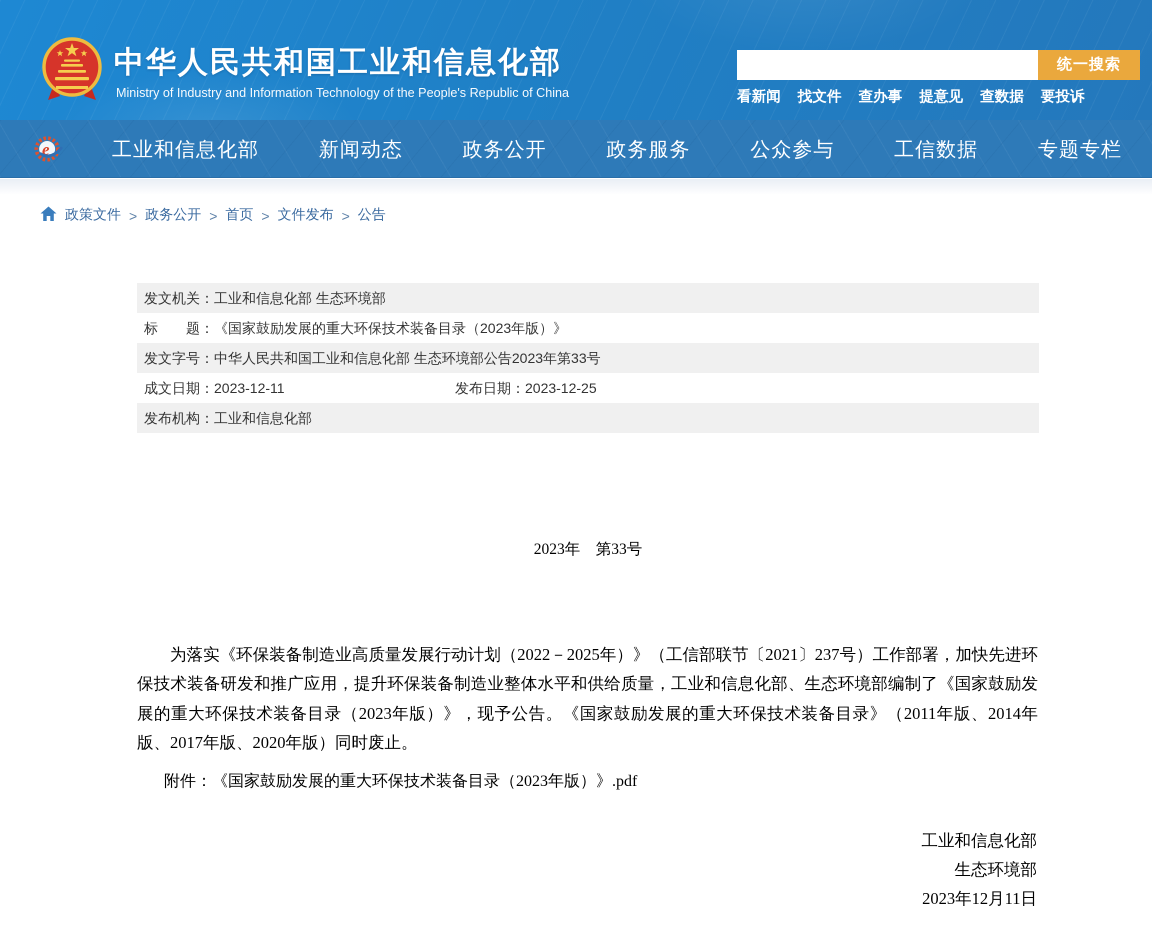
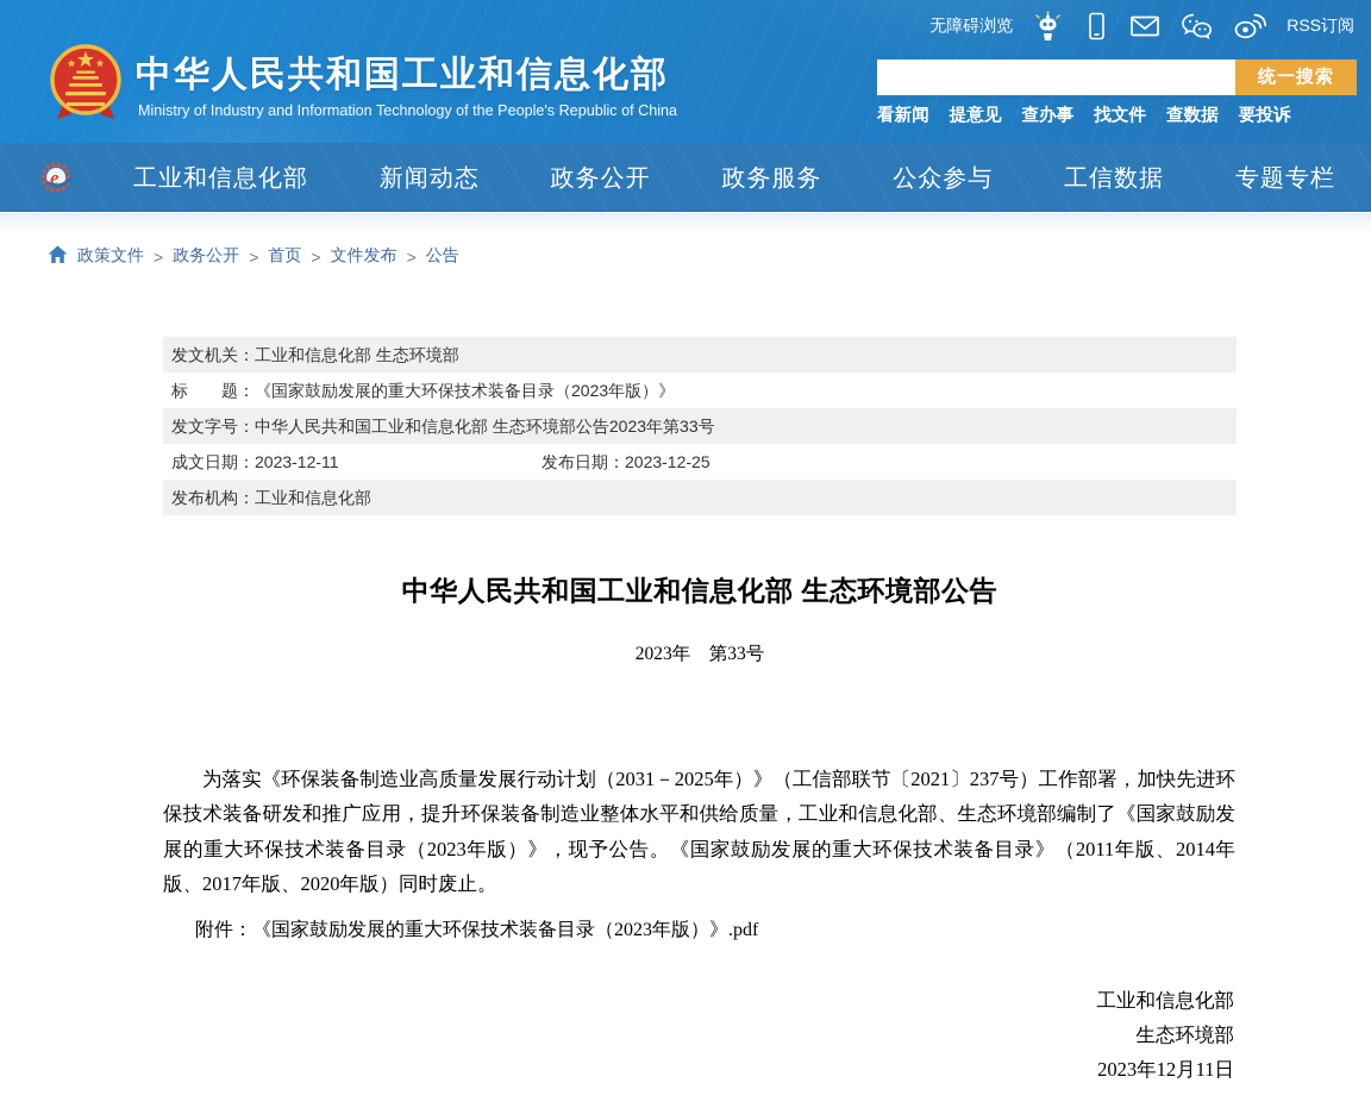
+ 无障碍浏览
+ RSS订阅
  中华人民共和国工业和信息化部
  Ministry of Industry and Information Technology of the People's Republic of China
  统一搜索
  看新闻
- 找文件
+ 提意见
  查办事
- 提意见
+ 找文件
  查数据
  要投诉
  e
  工业和信息化部
  新闻动态
  政务公开
  政务服务
  公众参与
  工信数据
  专题专栏
  政策文件
  >
  政务公开
  >
  首页
  >
  文件发布
  >
  公告
  发文机关：工业和信息化部 生态环境部
  标 题：《国家鼓励发展的重大环保技术装备目录（2023年版）》
  发文字号：中华人民共和国工业和信息化部 生态环境部公告2023年第33号
  成文日期：2023-12-11
  发布日期：2023-12-25
  发布机构：工业和信息化部
+ 中华人民共和国工业和信息化部 生态环境部公告
  2023年 第33号
- 为落实《环保装备制造业高质量发展行动计划（2022－2025年）》（工信部联节〔2021〕237号）工作部署，加快先进环保技术装备研发和推广应用，提升环保装备制造业整体水平和供给质量，工业和信息化部、生态环境部编制了《国家鼓励发展的重大环保技术装备目录（2023年版）》，现予公告。《国家鼓励发展的重大环保技术装备目录》（2011年版、2014年版、2017年版、2020年版）同时废止。
+ 为落实《环保装备制造业高质量发展行动计划（2031－2025年）》（工信部联节〔2021〕237号）工作部署，加快先进环保技术装备研发和推广应用，提升环保装备制造业整体水平和供给质量，工业和信息化部、生态环境部编制了《国家鼓励发展的重大环保技术装备目录（2023年版）》，现予公告。《国家鼓励发展的重大环保技术装备目录》（2011年版、2014年版、2017年版、2020年版）同时废止。
  附件：《国家鼓励发展的重大环保技术装备目录（2023年版）》.pdf
  工业和信息化部
  生态环境部
  2023年12月11日
